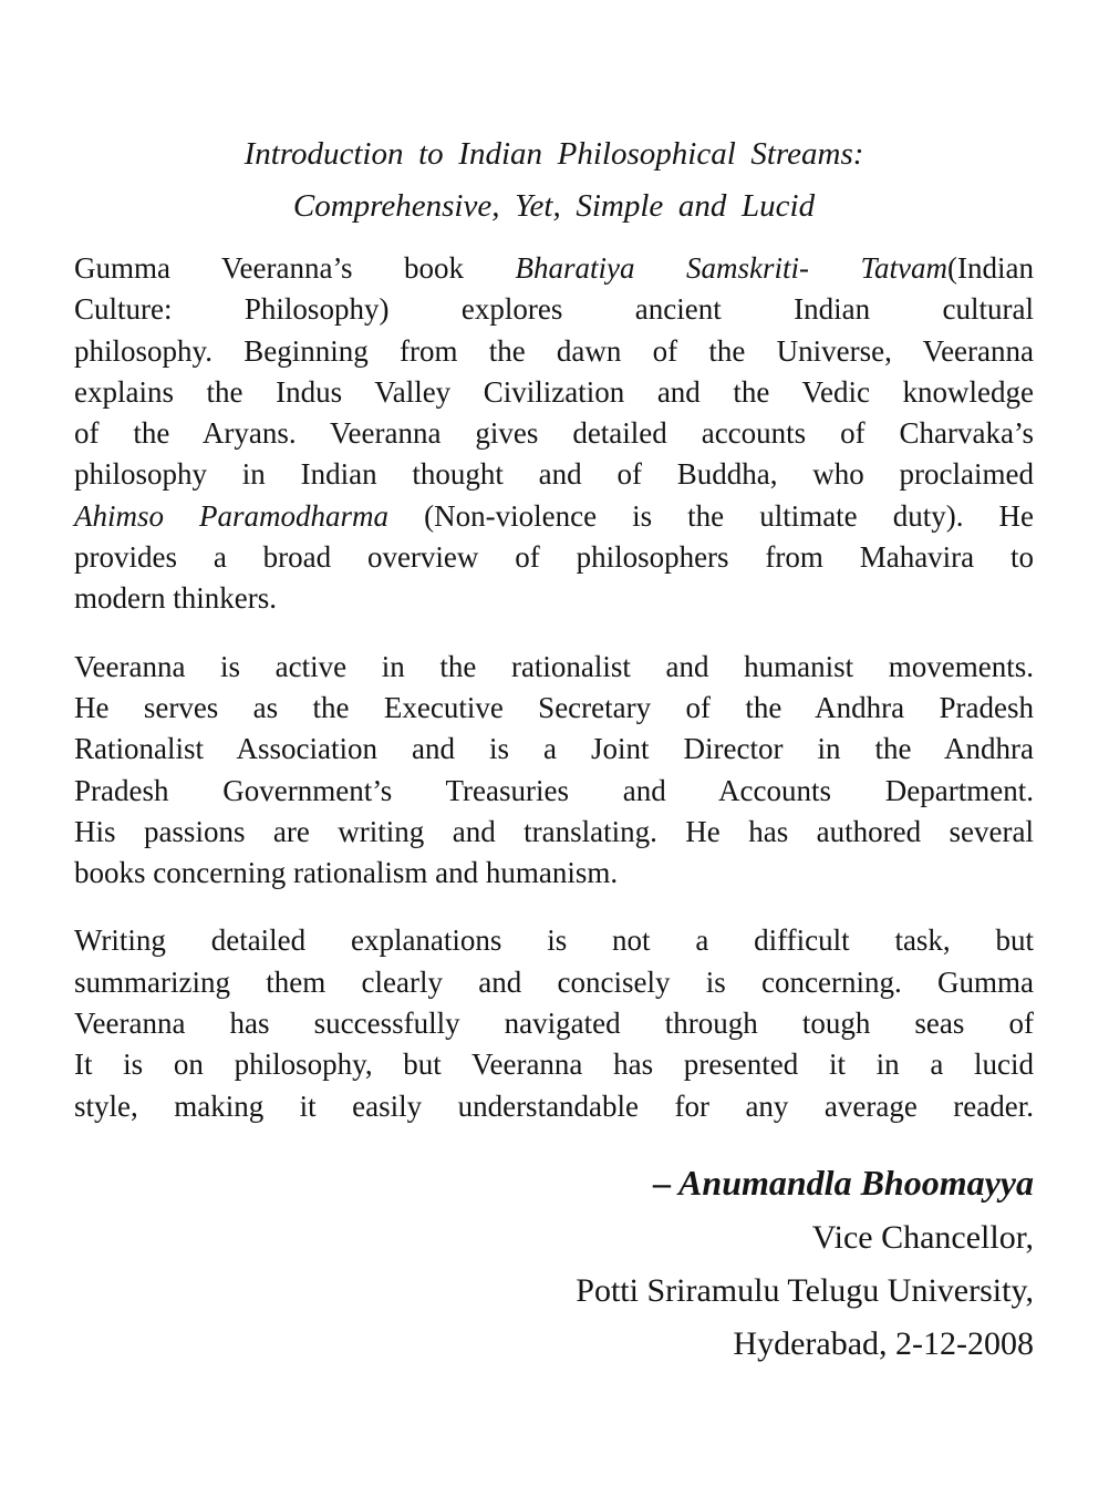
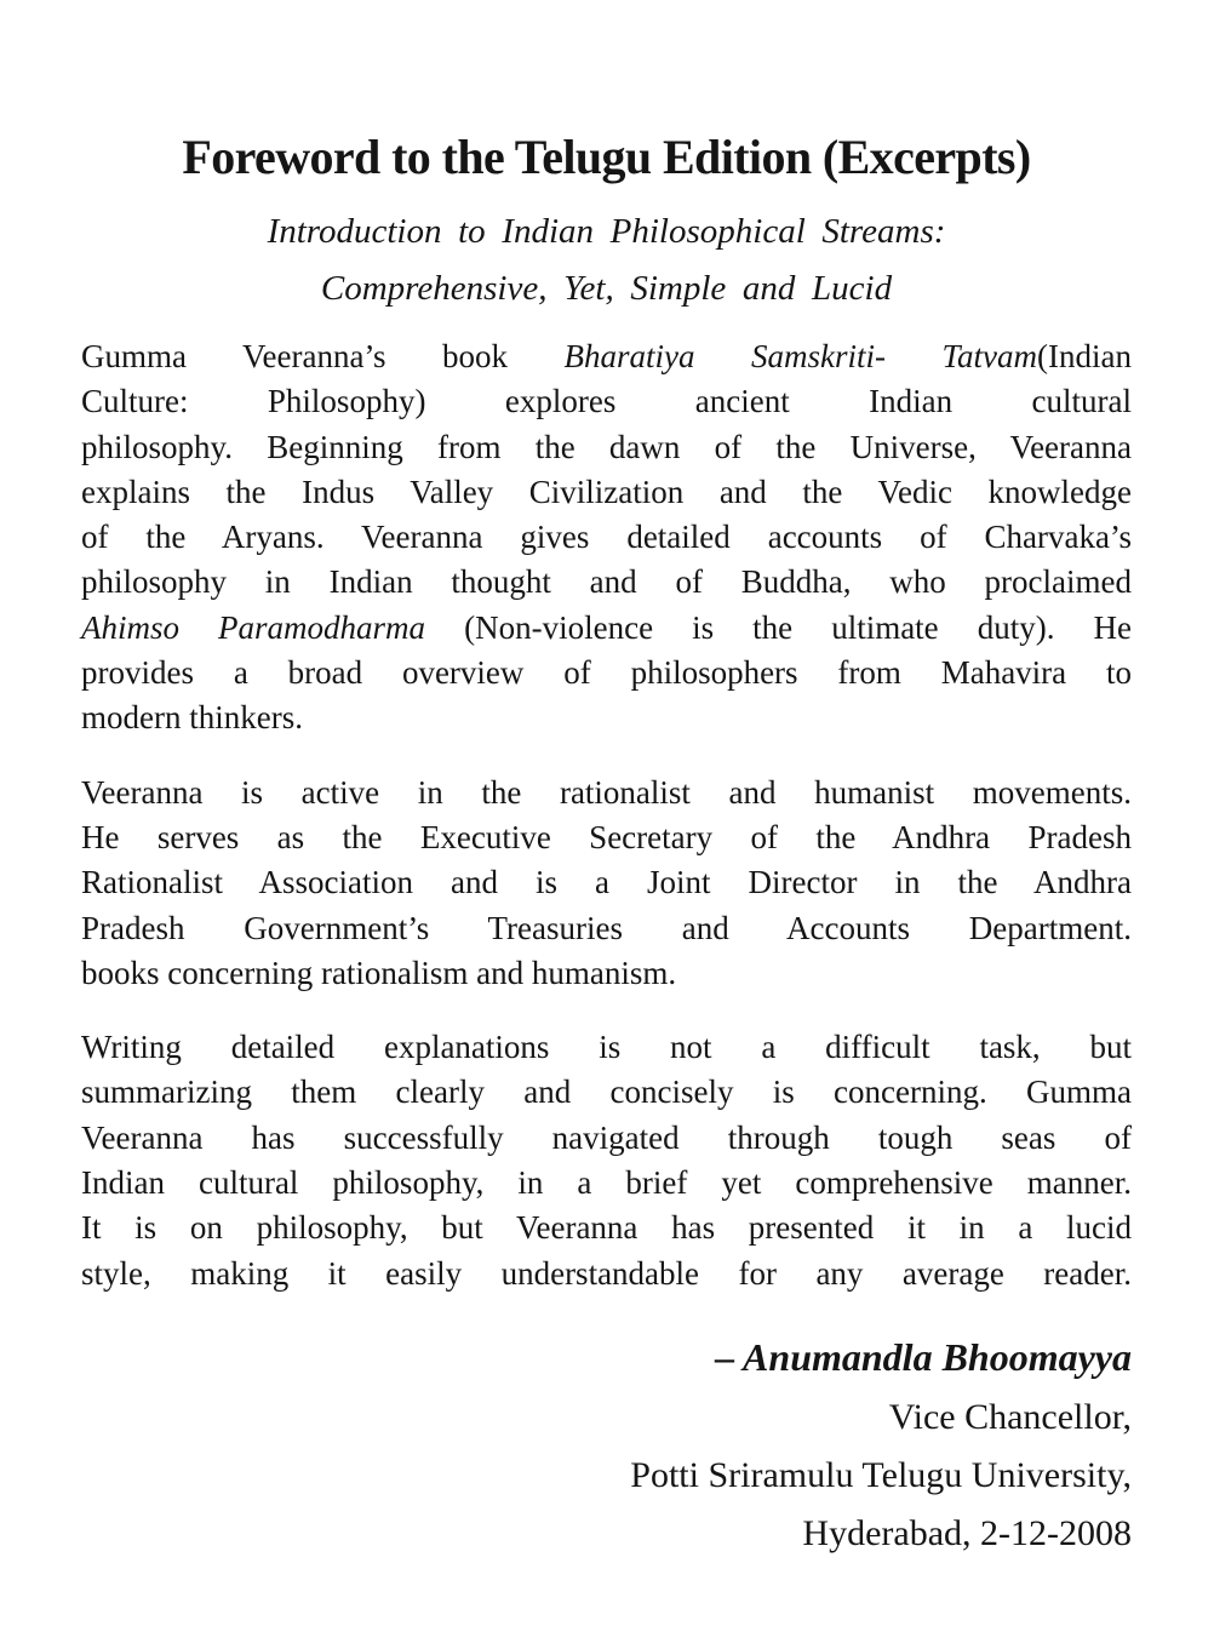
+ Foreword to the Telugu Edition (Excerpts)
  Introduction to Indian Philosophical Streams:
  Comprehensive, Yet, Simple and Lucid
  Gumma Veeranna’s book Bharatiya Samskriti- Tatvam(Indian
  Culture: Philosophy) explores ancient Indian cultural
  philosophy. Beginning from the dawn of the Universe, Veeranna
  explains the Indus Valley Civilization and the Vedic knowledge
  of the Aryans. Veeranna gives detailed accounts of Charvaka’s
  philosophy in Indian thought and of Buddha, who proclaimed
  Ahimso Paramodharma (Non-violence is the ultimate duty). He
  provides a broad overview of philosophers from Mahavira to
  modern thinkers.
  Veeranna is active in the rationalist and humanist movements.
  He serves as the Executive Secretary of the Andhra Pradesh
  Rationalist Association and is a Joint Director in the Andhra
  Pradesh Government’s Treasuries and Accounts Department.
- His passions are writing and translating. He has authored several
  books concerning rationalism and humanism.
  Writing detailed explanations is not a difficult task, but
  summarizing them clearly and concisely is concerning. Gumma
  Veeranna has successfully navigated through tough seas of
+ Indian cultural philosophy, in a brief yet comprehensive manner.
  It is on philosophy, but Veeranna has presented it in a lucid
  style, making it easily understandable for any average reader.
  – Anumandla Bhoomayya
  Vice Chancellor,
  Potti Sriramulu Telugu University,
  Hyderabad, 2-12-2008
